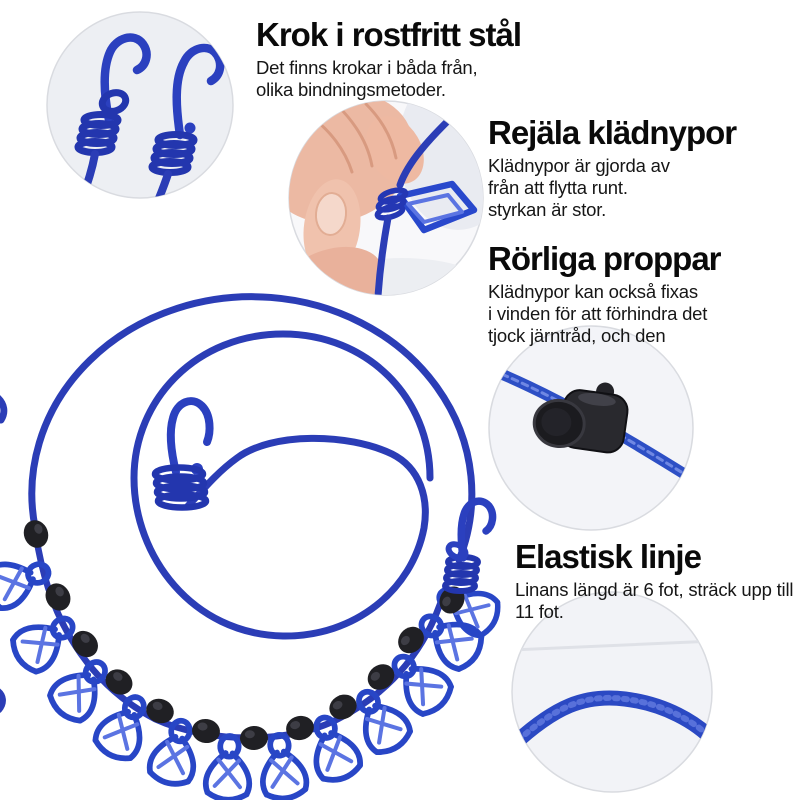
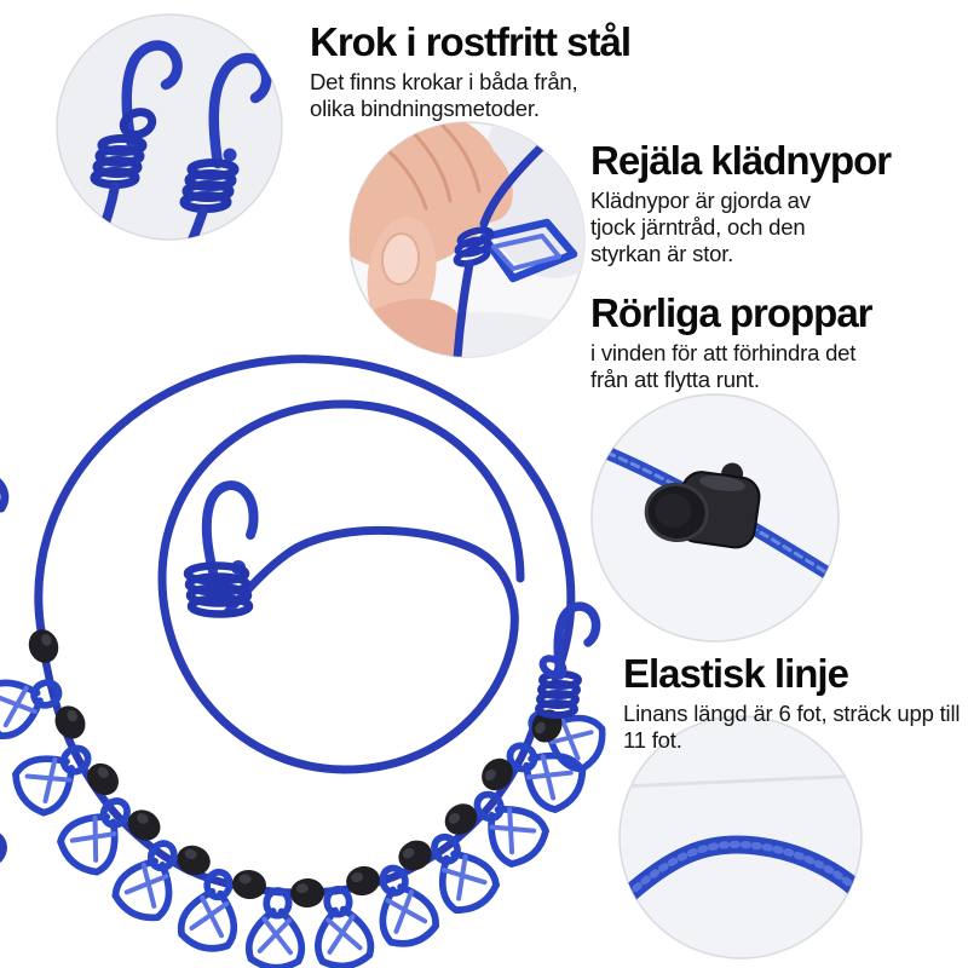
  Krok i rostfritt stål
  Det finns krokar i båda från,
  olika bindningsmetoder.
  Rejäla klädnypor
  Klädnypor är gjorda av
- från att flytta runt.
+ tjock järntråd, och den
  styrkan är stor.
  Rörliga proppar
- Klädnypor kan också fixas
  i vinden för att förhindra det
- tjock järntråd, och den
+ från att flytta runt.
  Elastisk linje
  Linans längd är 6 fot, sträck upp till
  11 fot.
